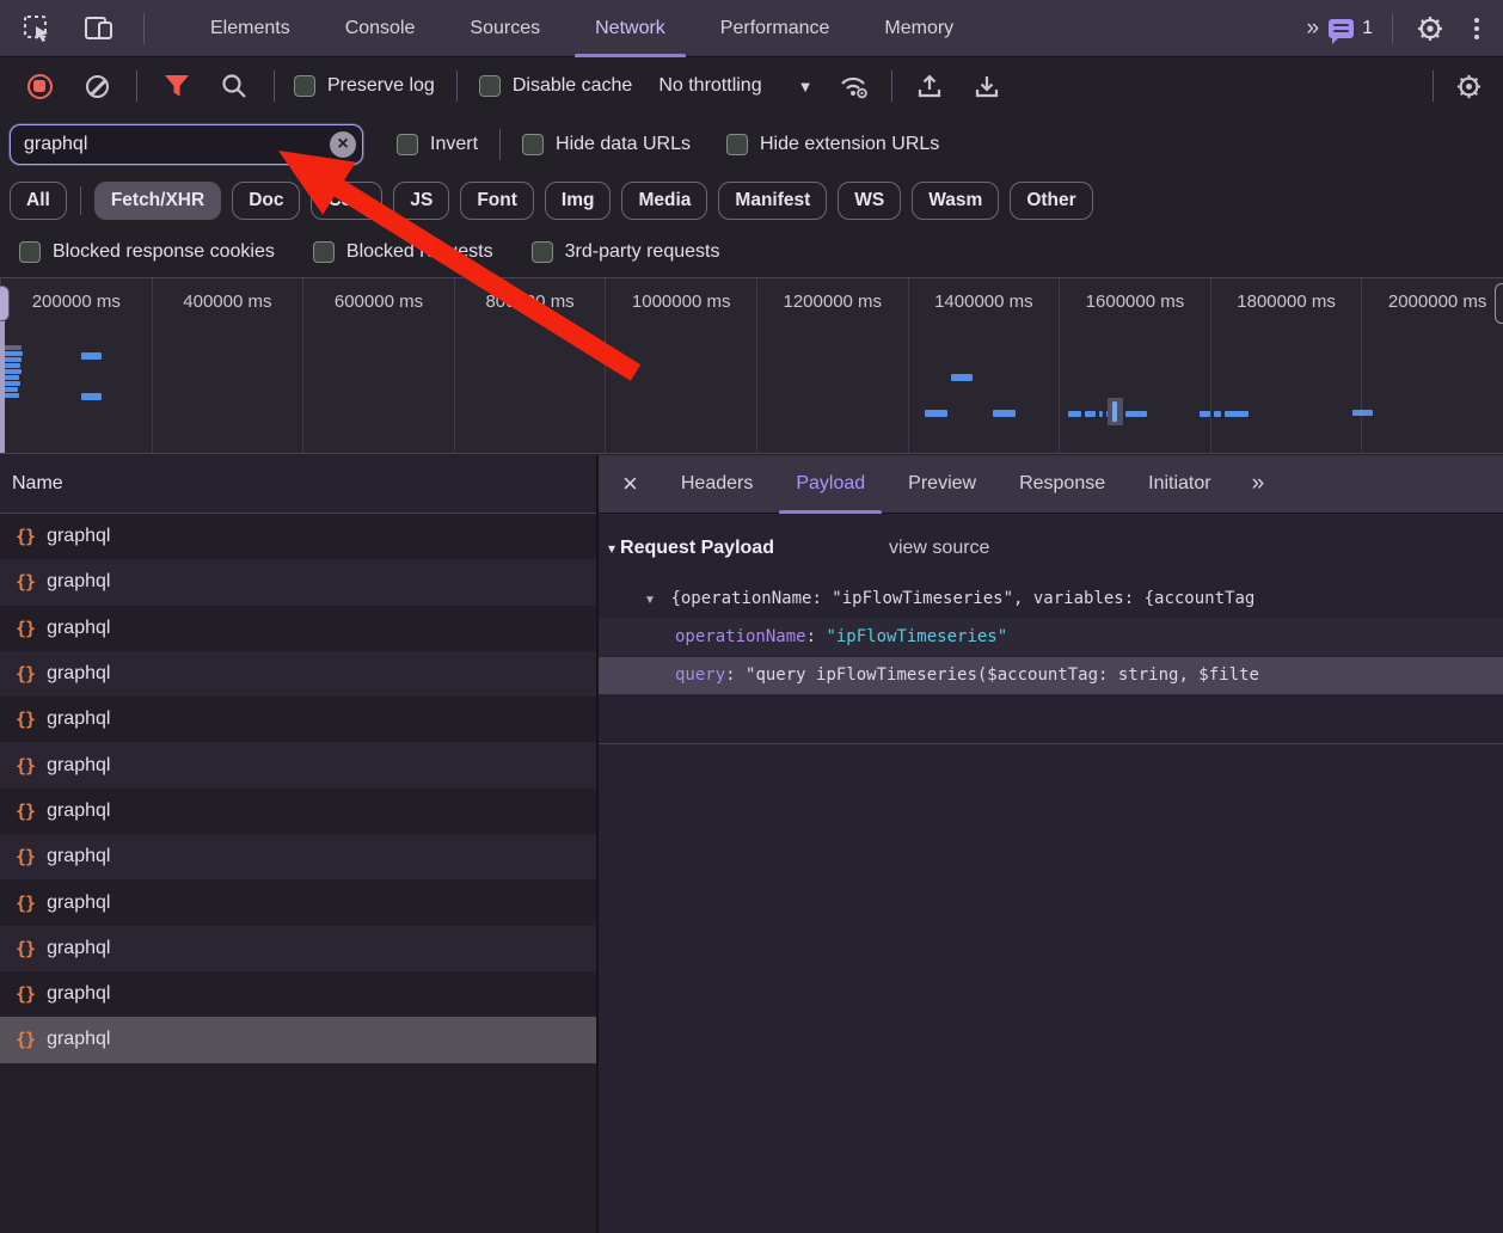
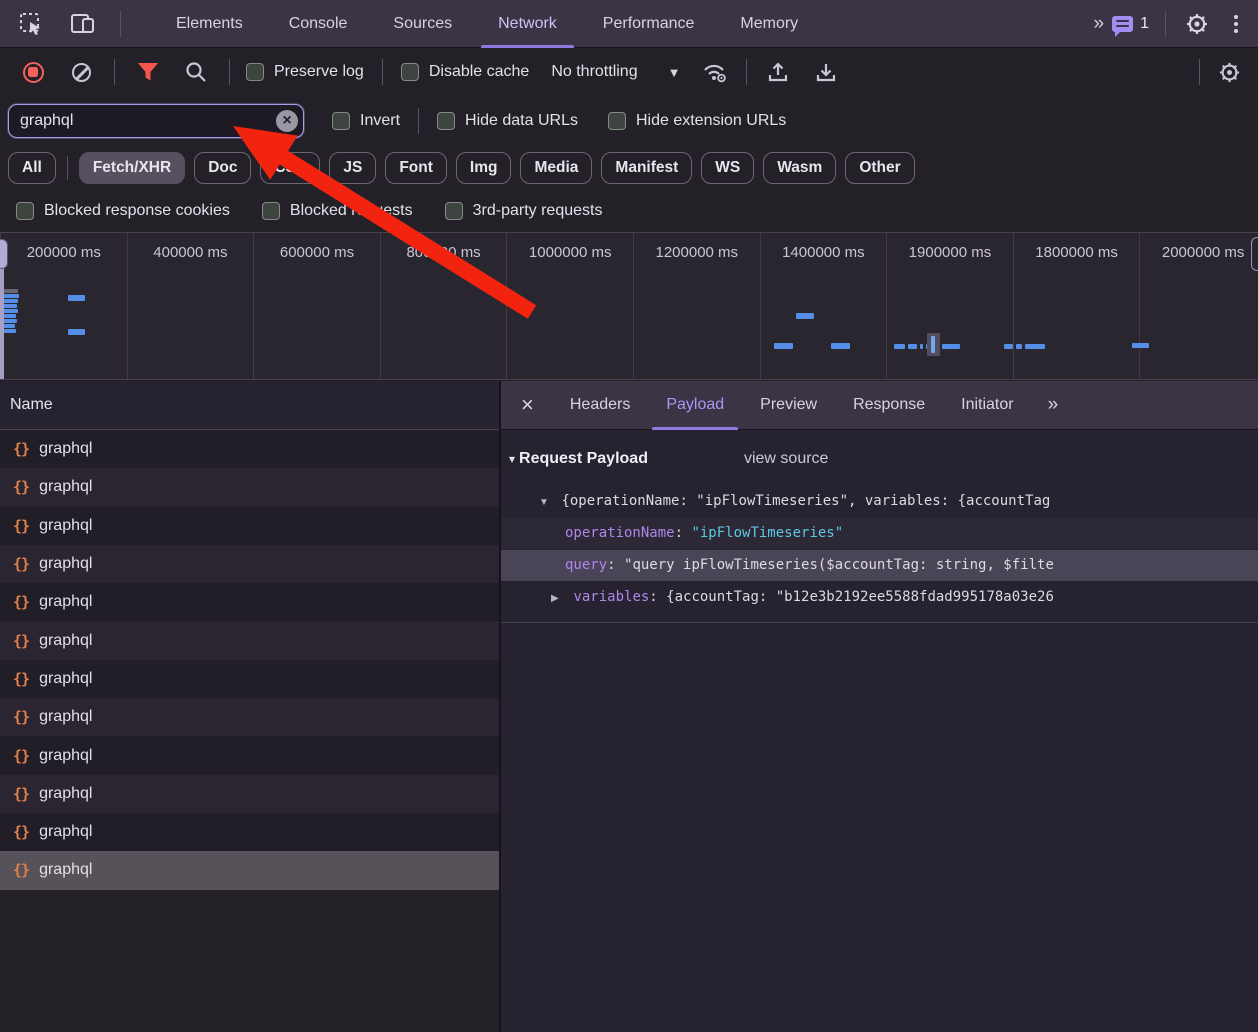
  Elements
  Console
  Sources
  Network
  Performance
  Memory
  »
  1
  Preserve log
  Disable cache
  No throttling
  ▼
  graphql
  ×
  Invert
  Hide data URLs
  Hide extension URLs
  All
  Fetch/XHR
  Doc
  JS
  Font
  Img
  Media
  Manifest
  WS
  Wasm
  Other
  Blocked response cookies
  Blockedests
  3rd-party requests
  200000 ms
  400000 ms
  600000 ms
  1000000 ms
  1200000 ms
  1400000 ms
- 1600000 ms
+ 1900000 ms
  1800000 ms
  2000000 ms
  Name
  {}
  graphql
  {}
  graphql
  {}
  graphql
  {}
  graphql
  {}
  graphql
  {}
  graphql
  {}
  graphql
  {}
  graphql
  {}
  graphql
  {}
  graphql
  {}
  graphql
  {}
  graphql
  ×
  Headers
  Payload
  Preview
  Response
  Initiator
  »
  ▾
  Request Payload
  view source
  ▼ {operationName: "ipFlowTimeseries", variables: {accountTag
  operationName: "ipFlowTimeseries"
  query: "query ipFlowTimeseries($accountTag: string, $filte
+ ▶ variables: {accountTag: "b12e3b2192ee5588fdad995178a03e26
